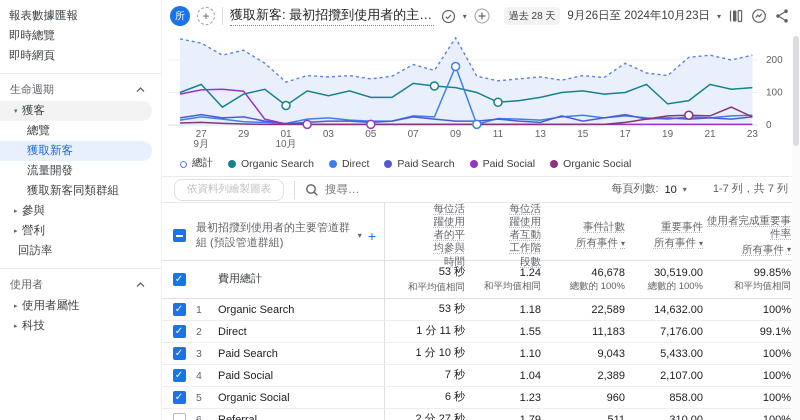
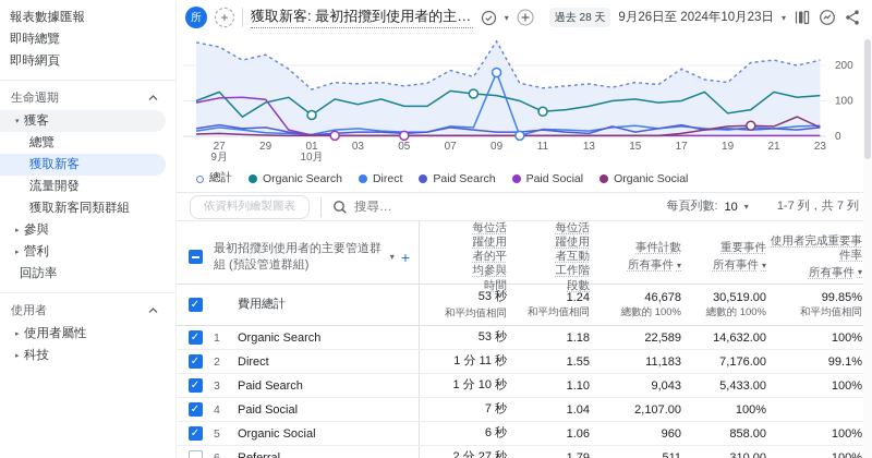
  報表數據匯報
  即時總覽
  即時網頁
  生命週期
  獲客
  總覽
  獲取新客
  流量開發
  獲取新客同類群組
  參與
  營利
  回訪率
  使用者
  使用者屬性
  科技
  所
  +
  ▾
  過去 28 天
  9月26日至 2024年10月23日
  ▾
  0
  100
  200
  27
  9月
  29
  01
  10月
  03
  05
  07
  09
  11
  13
  15
  17
  19
  21
  23
  總計
  Organic Search
  Direct
  Paid Search
  Paid Social
  Organic Social
  依資料列繪製圖表
  搜尋…
  每頁列數:
  10
  ▾
  1-7 列，共 7 列
  最初招攬到使用者的主要管道群組 (預設管道群組)
  ▾
  +
  每位活躍使用者的平均參與時間
  每位活躍使用者互動工作階段數
  事件計數
  所有事件
  ▾
  重要事件
  所有事件
  ▾
  使用者完成重要事件率
  所有事件
  ▾
  ✓
  費用總計
  53 秒
  和平均值相同
  1.24
  和平均值相同
  46,678
  總數的 100%
  30,519.00
  總數的 100%
  99.85%
  和平均值相同
  ✓
  1
  Organic Search
  53 秒
  1.18
  22,589
  14,632.00
  100%
  ✓
  2
  Direct
  1 分 11 秒
  1.55
  11,183
  7,176.00
  99.1%
  ✓
  3
  Paid Search
  1 分 10 秒
  1.10
  9,043
  5,433.00
  100%
  ✓
  4
  Paid Social
  7 秒
  1.04
- 2,389
  2,107.00
  100%
  ✓
  5
  Organic Social
  6 秒
- 1.23
+ 1.06
  960
  858.00
  100%
  2 分 27 秒
